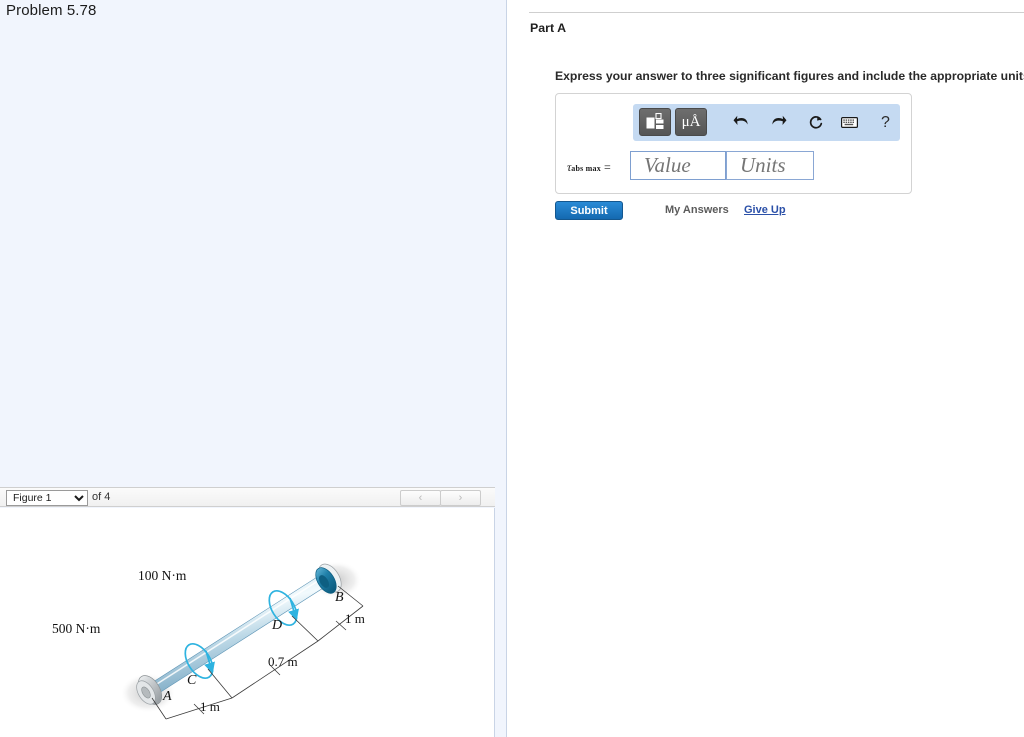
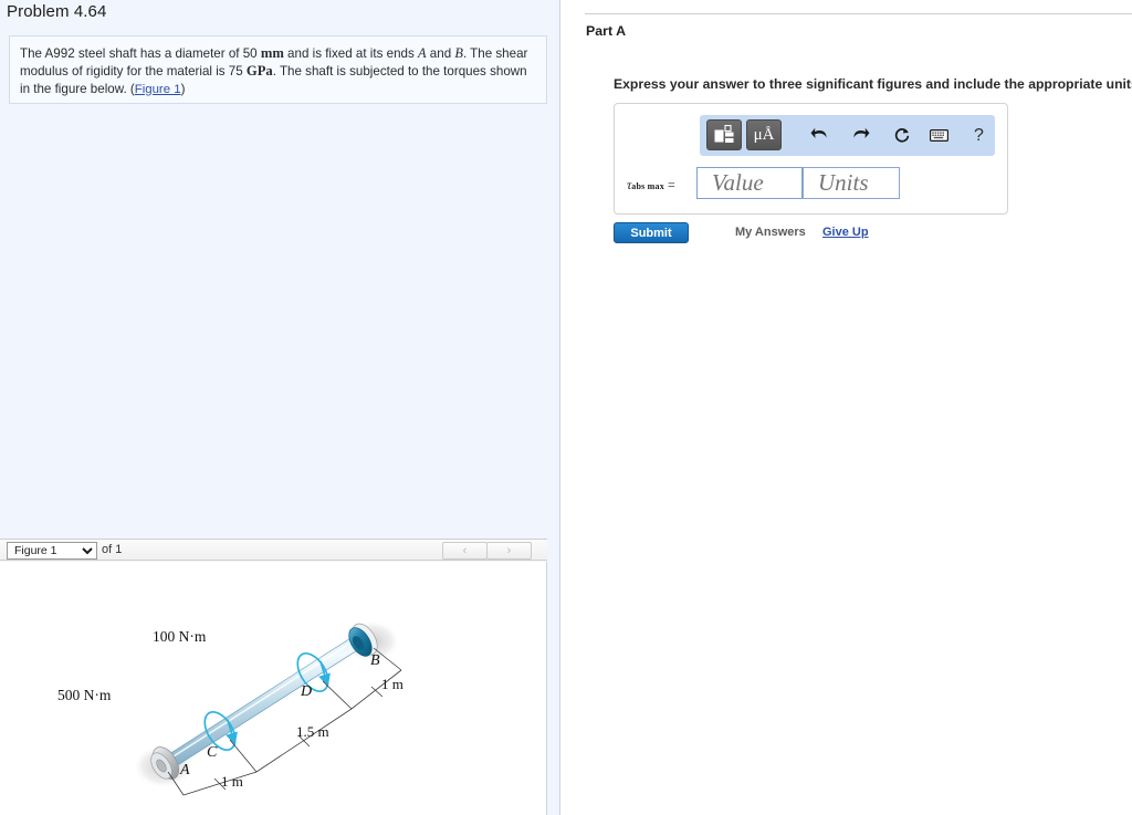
- Problem 5.78
+ Problem 4.64
+ The A992 steel shaft has a diameter of 50 mm and is fixed at its ends A and B. The shear modulus of rigidity for the material is 75 GPa. The shaft is subjected to the torques shown in the figure below. (Figure 1)
  Figure 1
- of 4
+ of 1
  ‹
  ›
  500 N·m
  100 N·m
  A
  B
  C
  D
  1 m
- 0.7 m
+ 1.5 m
  1 m
  Part A
  Express your answer to three significant figures and include the appropriate unit
  μÅ
  ?
  τabs max =
  Value
  Units
  Submit
  My Answers
  Give Up
